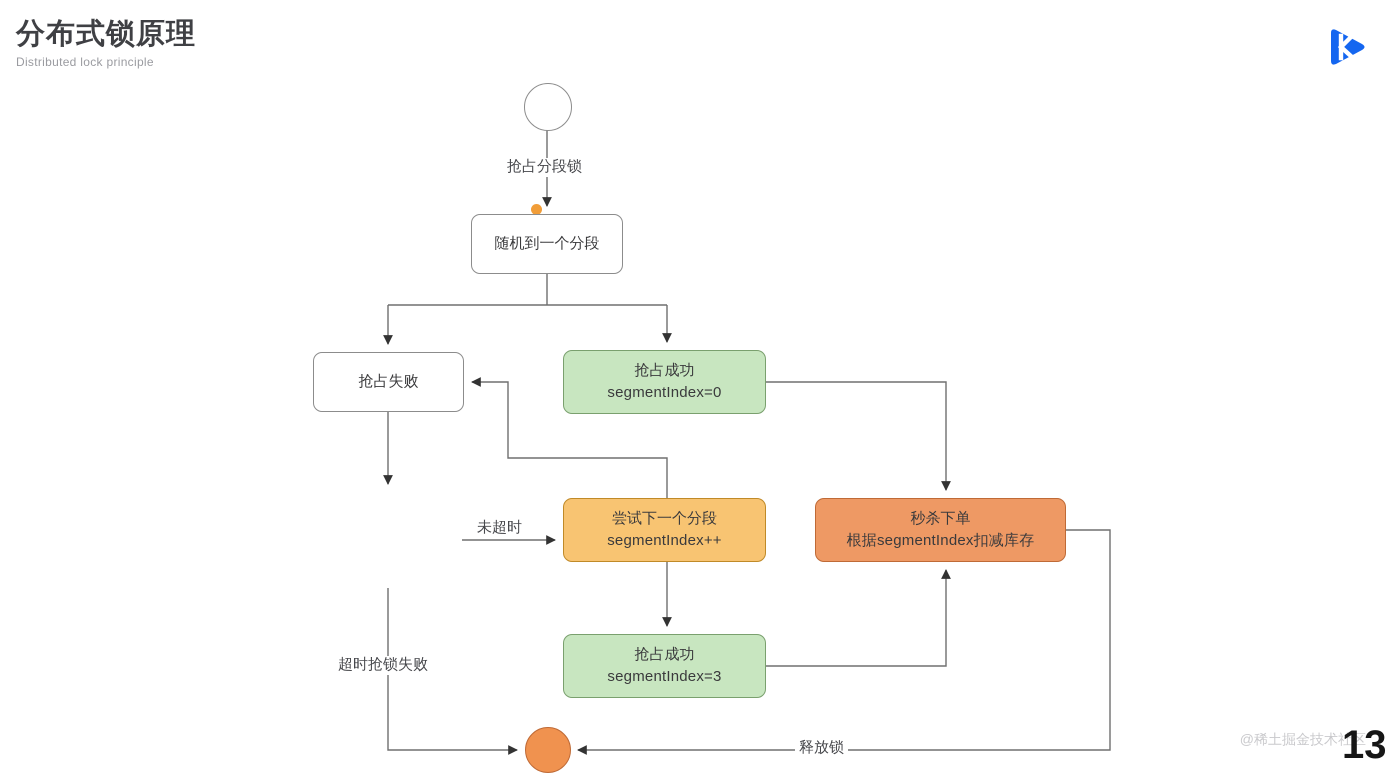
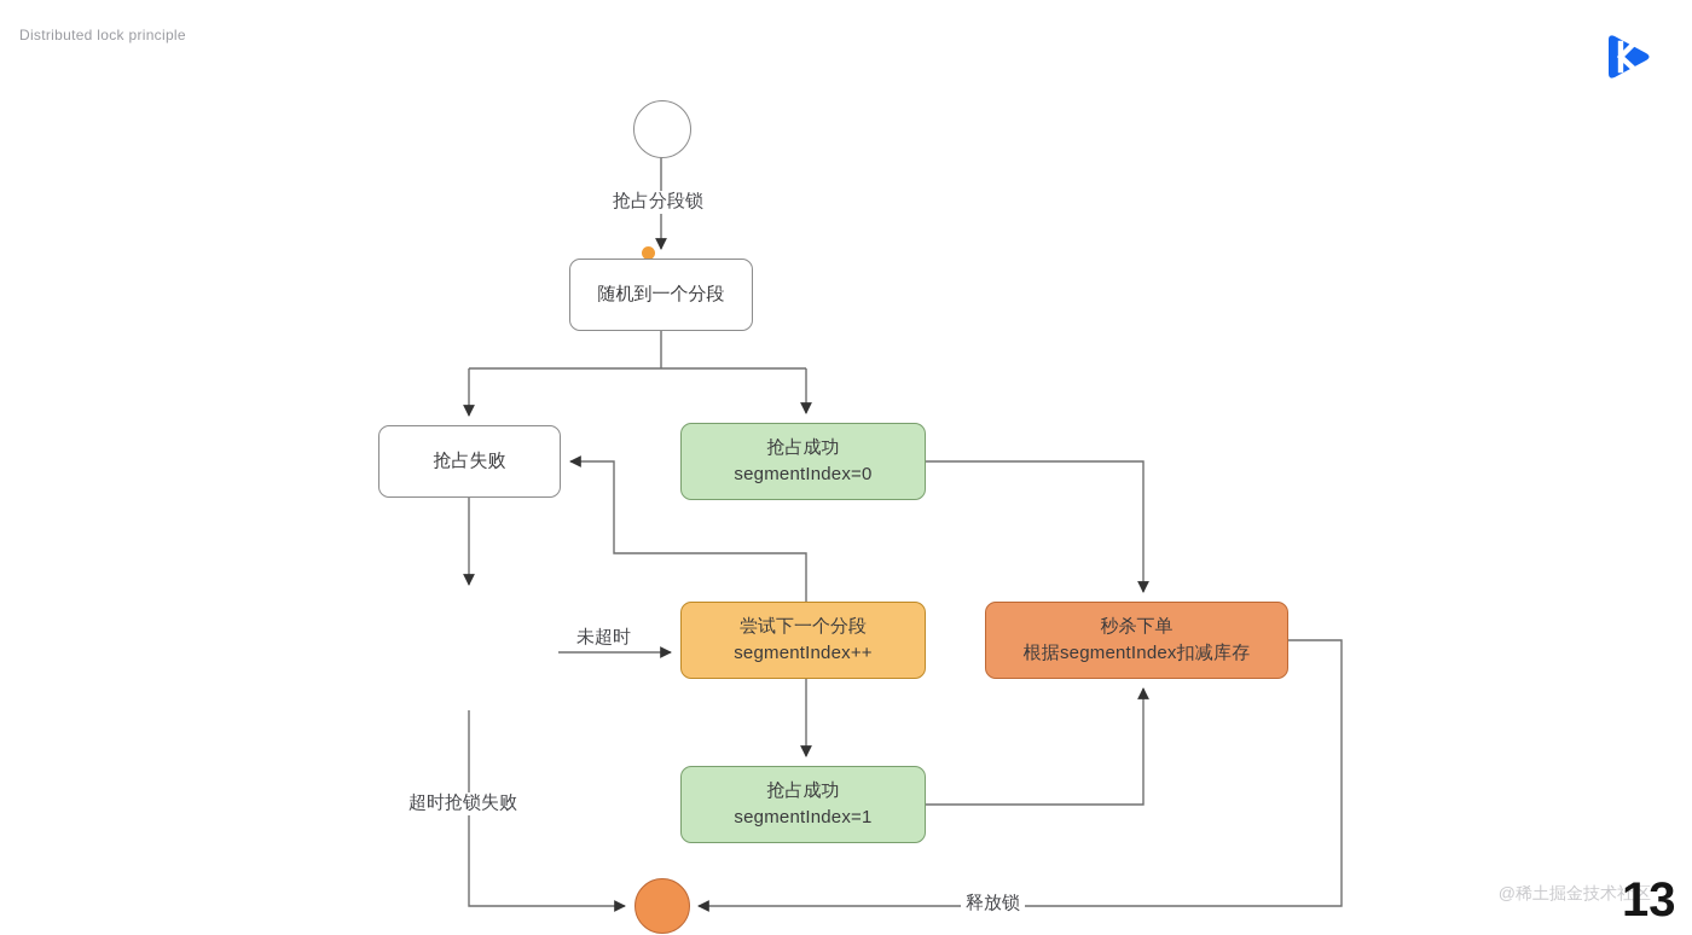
- 分布式锁原理
  Distributed lock principle
  随机到一个分段
  抢占失败
  抢占成功
  segmentIndex=0
  尝试下一个分段
  segmentIndex++
  秒杀下单
  根据segmentIndex扣减库存
  抢占成功
- segmentIndex=3
+ segmentIndex=1
  抢占分段锁
  未超时
  超时抢锁失败
  释放锁
  @稀土掘金技术社区
  13
